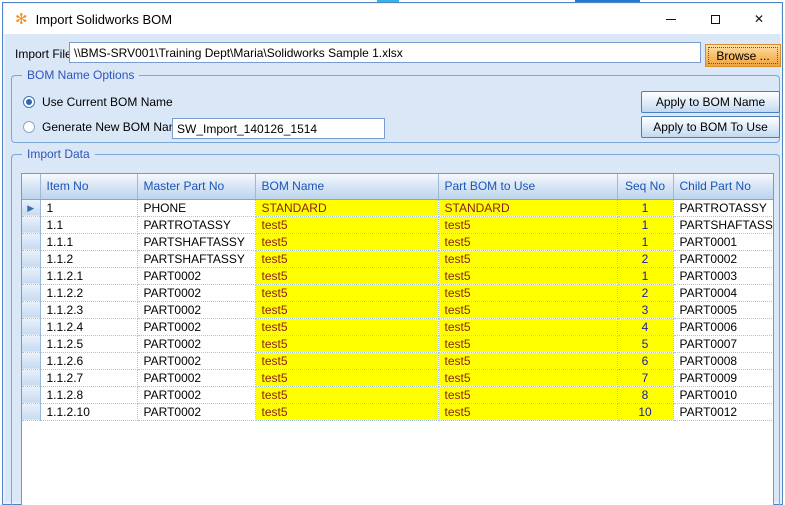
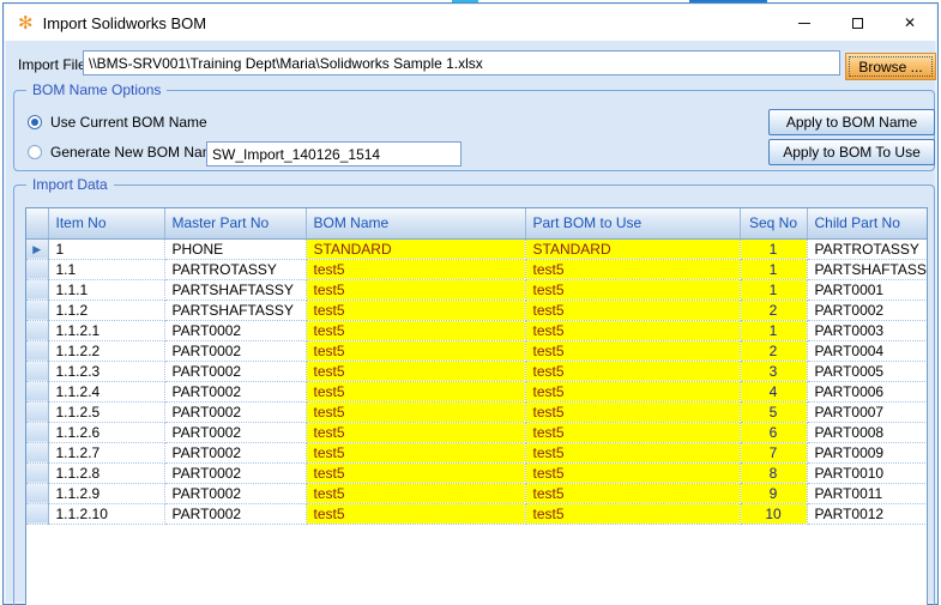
  ✻
  Import Solidworks BOM
  ✕
  Import Fil
  \\BMS-SRV001\Training Dept\Maria\Solidworks Sample 1.xlsx
  Browse ...
  BOM Name Options
  Use Current BOM Name
  Generate New BOM Na
  SW_Import_140126_1514
  Apply to BOM Name
  Apply to BOM To Use
  Import Data
  	Item No	Master Part No	BOM Name	Part BOM to Use	Seq No	Child Part No
  ▶	1	PHONE	STANDARD	STANDARD	1	PARTROTASSY
  	1.1	PARTROTASSY	test5	test5	1	PARTSHAFTASS
  	1.1.1	PARTSHAFTASSY	test5	test5	1	PART0001
  	1.1.2	PARTSHAFTASSY	test5	test5	2	PART0002
  	1.1.2.1	PART0002	test5	test5	1	PART0003
  	1.1.2.2	PART0002	test5	test5	2	PART0004
  	1.1.2.3	PART0002	test5	test5	3	PART0005
  	1.1.2.4	PART0002	test5	test5	4	PART0006
  	1.1.2.5	PART0002	test5	test5	5	PART0007
  	1.1.2.6	PART0002	test5	test5	6	PART0008
  	1.1.2.7	PART0002	test5	test5	7	PART0009
  	1.1.2.8	PART0002	test5	test5	8	PART0010
+ 	1.1.2.9	PART0002	test5	test5	9	PART0011
  	1.1.2.10	PART0002	test5	test5	10	PART0012
